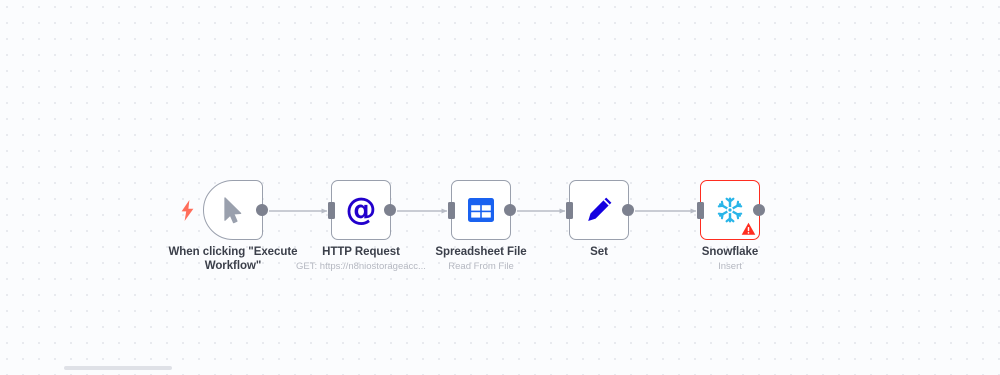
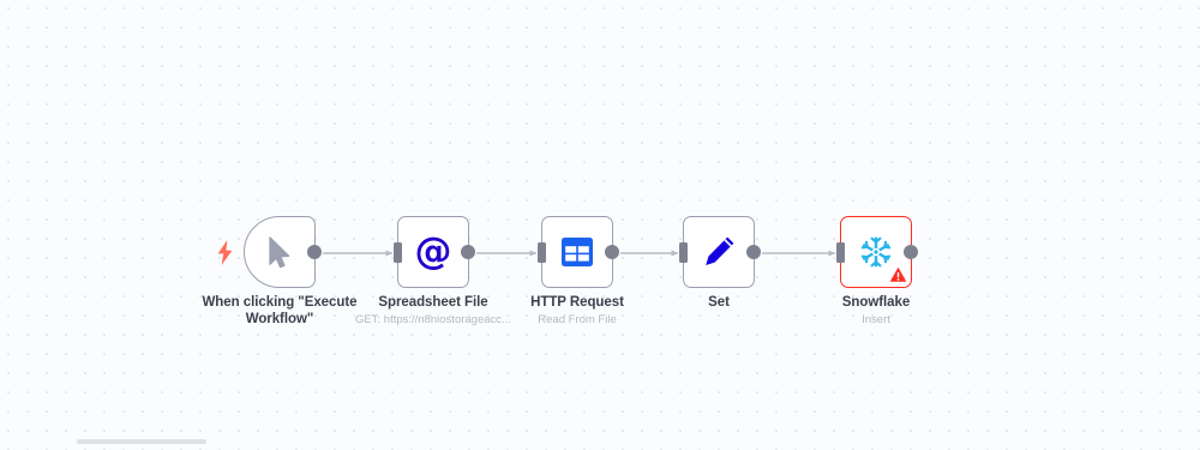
  When clicking "Execute
  Workflow"
  @
- HTTP Request
+ Spreadsheet File
  GET: https://n8niostorageacc...
- Spreadsheet File
+ HTTP Request
  Read From File
  Set
  Snowflake
  Insert
